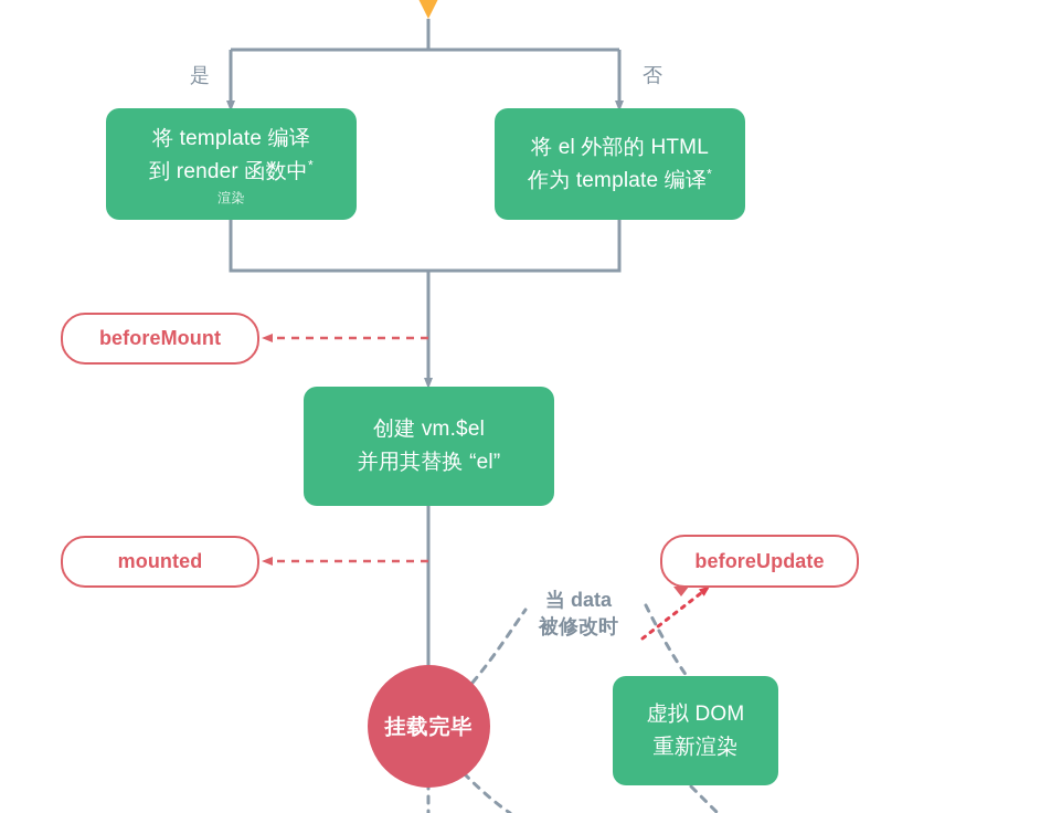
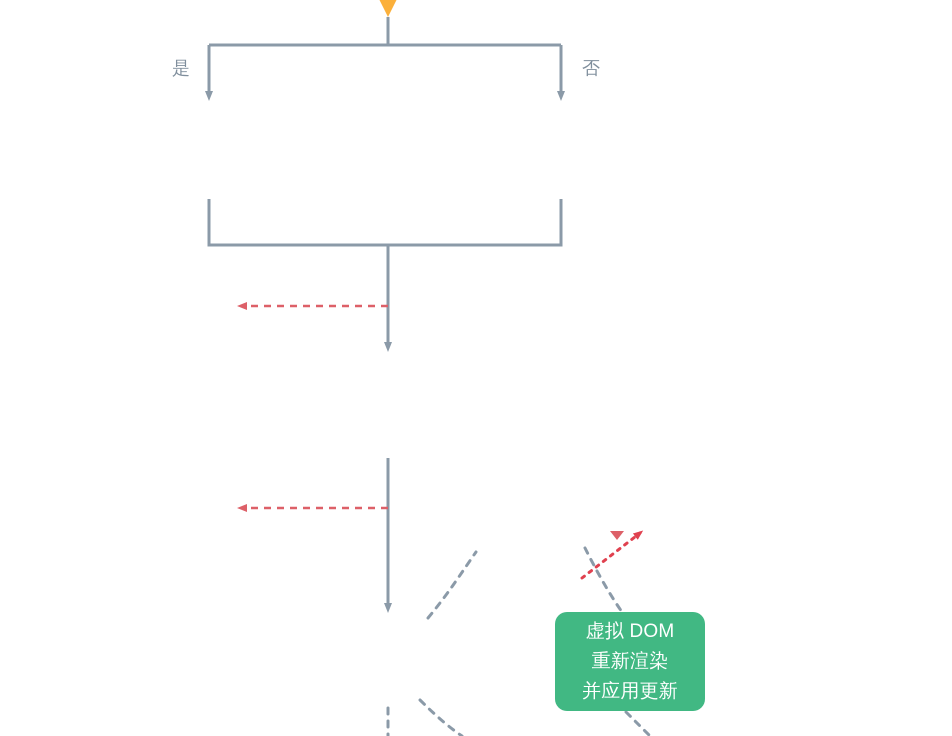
  是
  否
- 将 template 编译
- 到 render 函数中*
- 渲染
- 将 el 外部的 HTML
- 作为 template 编译*
- beforeMount
- 创建 vm.$el
- 并用其替换 “el”
- mounted
- beforeUpdate
- 当 data
- 被修改时
- 挂载完毕
  虚拟 DOM
  重新渲染
+ 并应用更新
